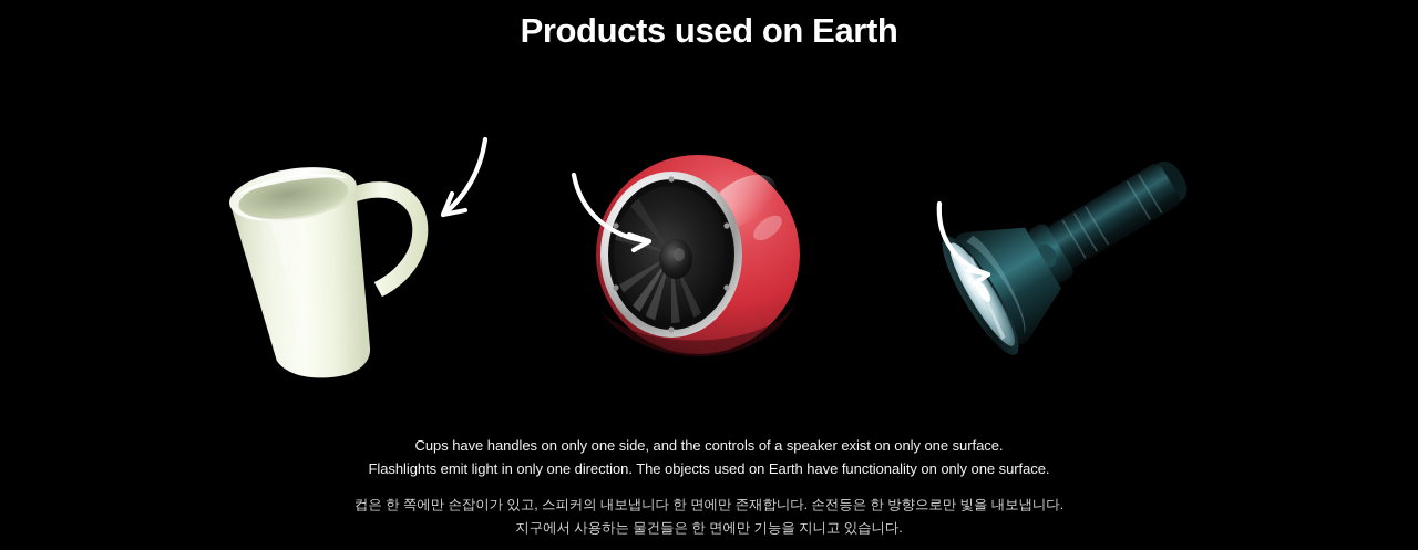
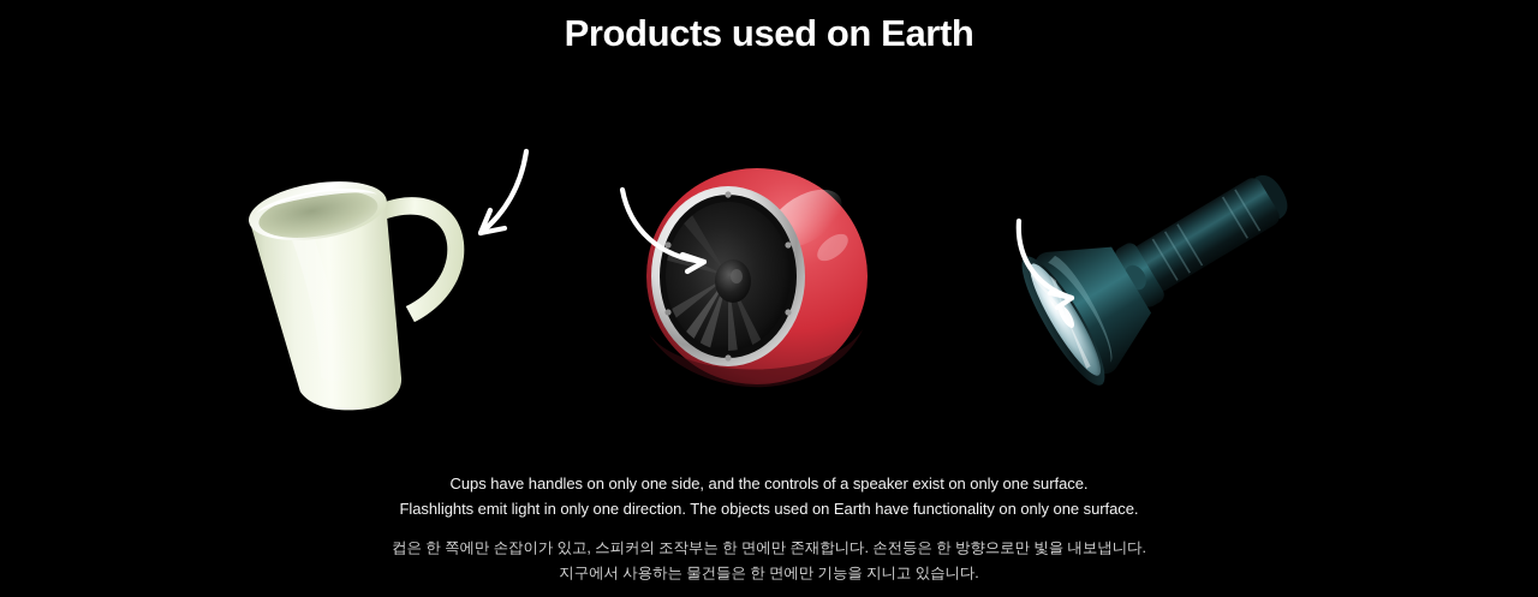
  Products used on Earth
  Cups have handles on only one side, and the controls of a speaker exist on only one surface.
  Flashlights emit light in only one direction. The objects used on Earth have functionality on only one surface.
- 컵은 한 쪽에만 손잡이가 있고, 스피커의 내보냅니다 한 면에만 존재합니다. 손전등은 한 방향으로만 빛을 내보냅니다.
+ 컵은 한 쪽에만 손잡이가 있고, 스피커의 조작부는 한 면에만 존재합니다. 손전등은 한 방향으로만 빛을 내보냅니다.
  지구에서 사용하는 물건들은 한 면에만 기능을 지니고 있습니다.
